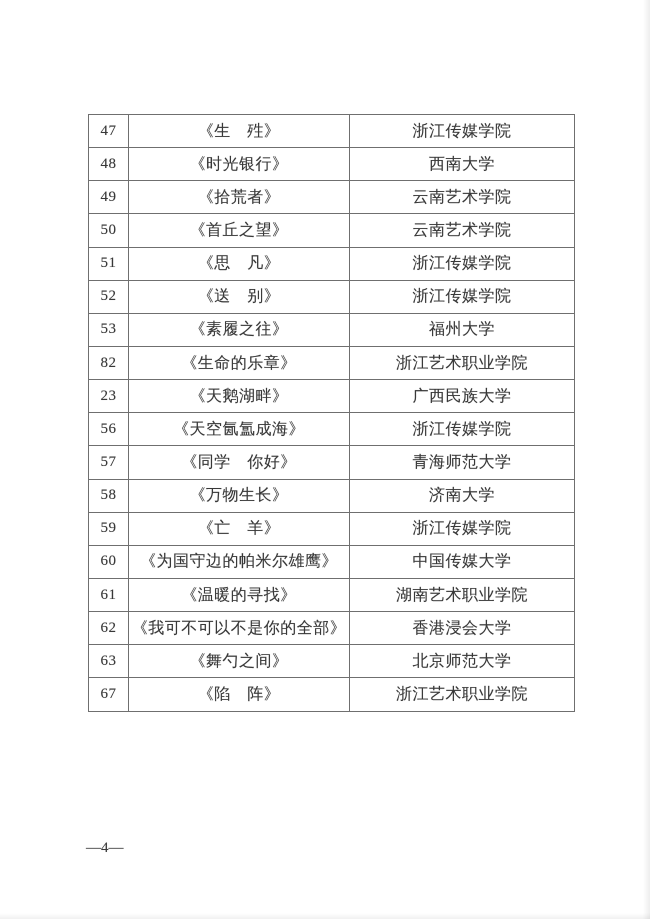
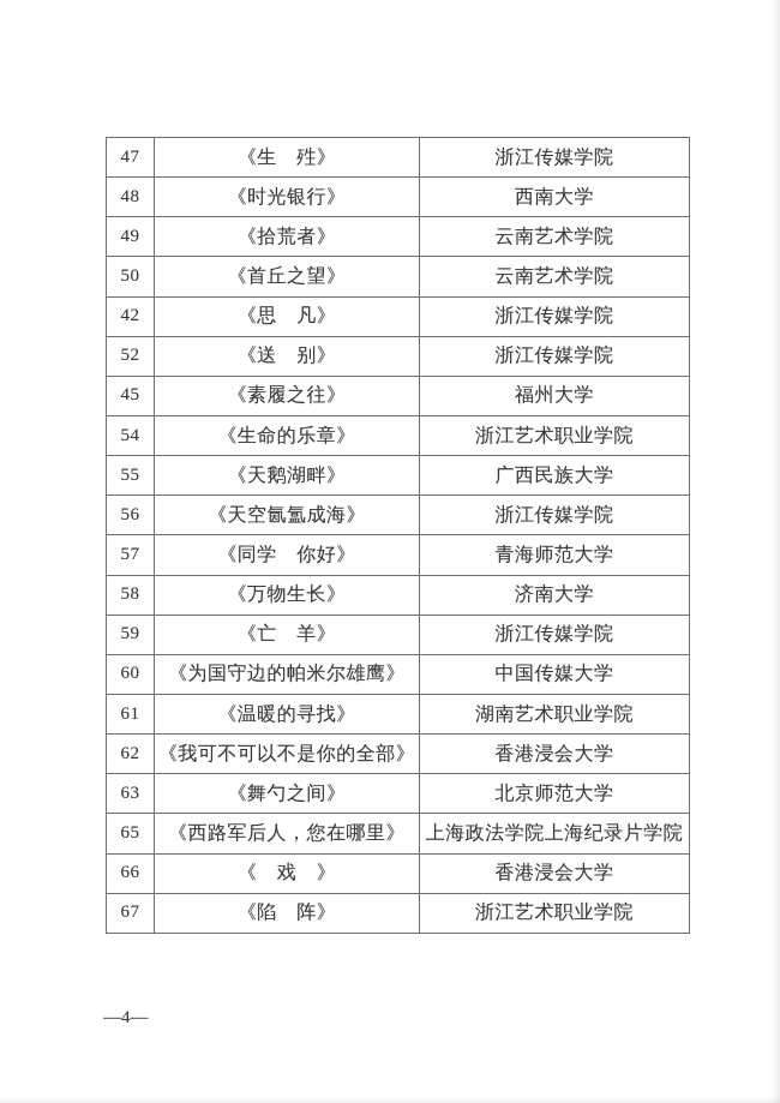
  47	《生 殅》	浙江传媒学院
  48	《时光银行》	西南大学
  49	《拾荒者》	云南艺术学院
  50	《首丘之望》	云南艺术学院
- 51	《思 凡》	浙江传媒学院
+ 42	《思 凡》	浙江传媒学院
  52	《送 别》	浙江传媒学院
- 53	《素履之往》	福州大学
+ 45	《素履之往》	福州大学
- 82	《生命的乐章》	浙江艺术职业学院
+ 54	《生命的乐章》	浙江艺术职业学院
- 23	《天鹅湖畔》	广西民族大学
+ 55	《天鹅湖畔》	广西民族大学
  56	《天空氤氲成海》	浙江传媒学院
  57	《同学 你好》	青海师范大学
  58	《万物生长》	济南大学
  59	《亡 羊》	浙江传媒学院
  60	《为国守边的帕米尔雄鹰》	中国传媒大学
  61	《温暖的寻找》	湖南艺术职业学院
  62	《我可不可以不是你的全部》	香港浸会大学
  63	《舞勺之间》	北京师范大学
+ 65	《西路军后人，您在哪里》	上海政法学院上海纪录片学院
+ 66	《 戏 》	香港浸会大学
  67	《陷 阵》	浙江艺术职业学院
  —4—
